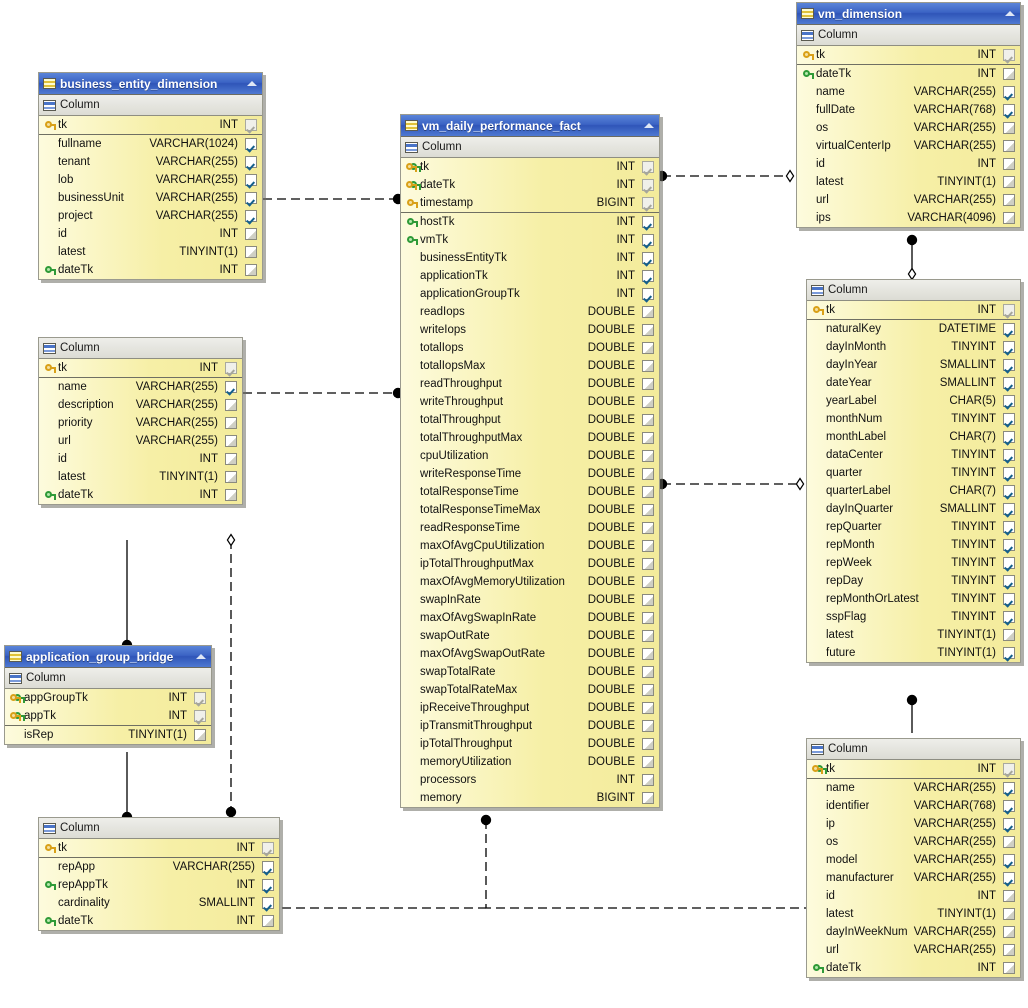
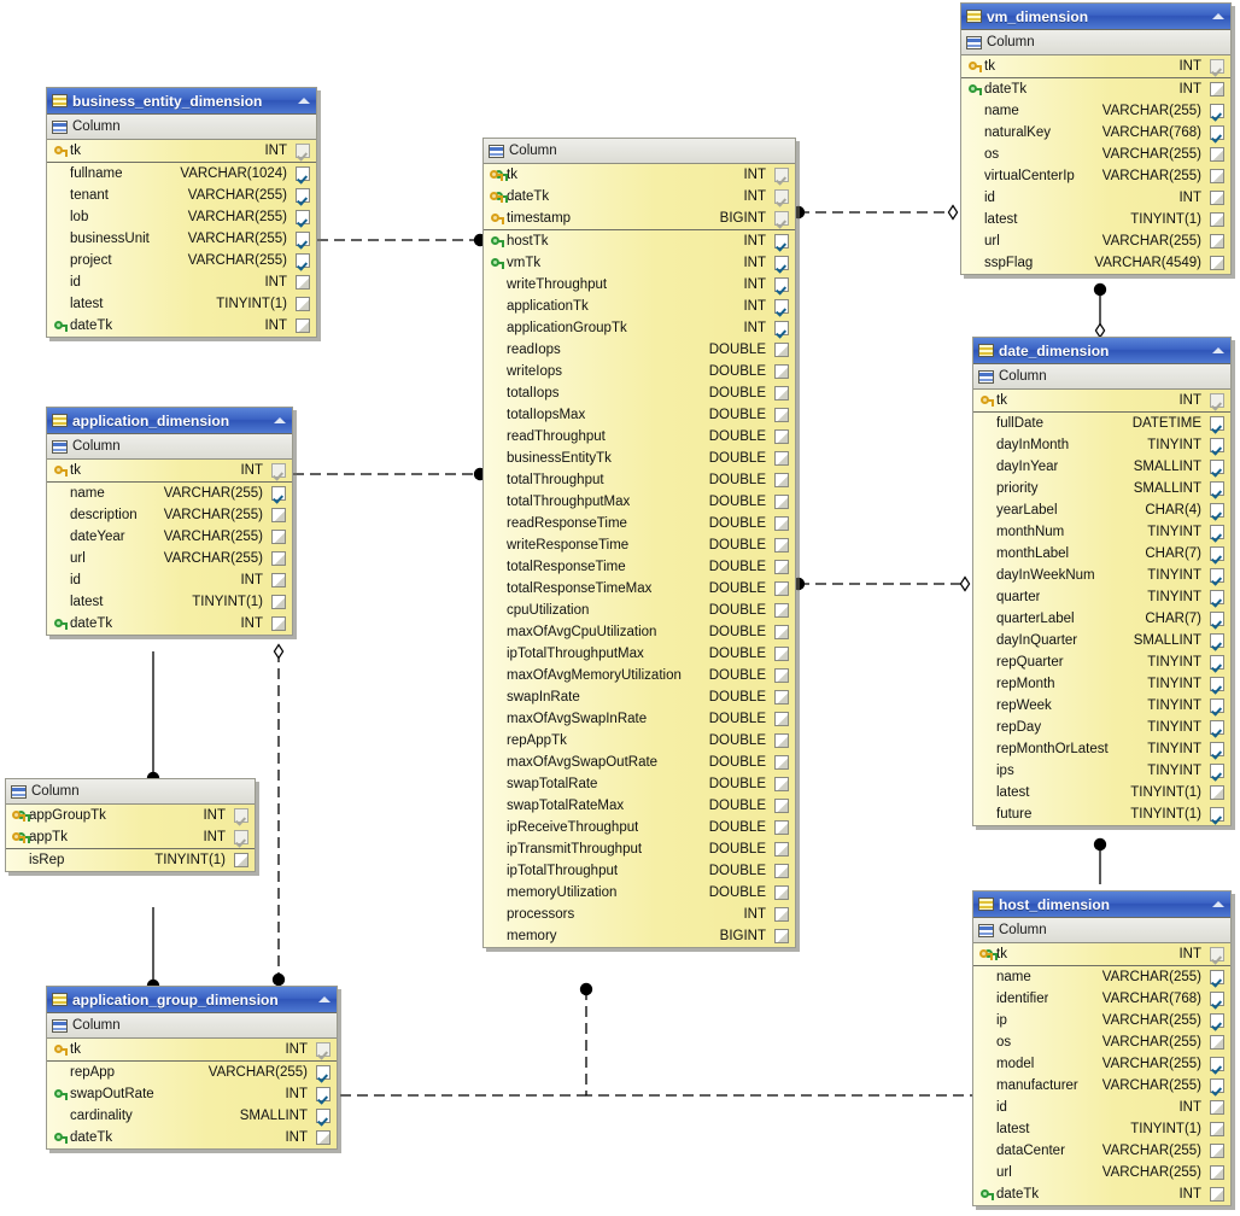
  business_entity_dimension
  Column
  tk
  INT
  fullname
  VARCHAR(1024)
  tenant
  VARCHAR(255)
  lob
  VARCHAR(255)
  businessUnit
  VARCHAR(255)
  project
  VARCHAR(255)
  id
  INT
  latest
  TINYINT(1)
  dateTk
  INT
+ application_dimension
  Column
  tk
  INT
  name
  VARCHAR(255)
  description
  VARCHAR(255)
- priority
+ dateYear
  VARCHAR(255)
  url
  VARCHAR(255)
  id
  INT
  latest
  TINYINT(1)
  dateTk
  INT
- application_group_bridge
  Column
  appGroupTk
  INT
  appTk
  INT
  isRep
  TINYINT(1)
+ application_group_dimension
  Column
  tk
  INT
  repApp
  VARCHAR(255)
- repAppTk
+ swapOutRate
  INT
  cardinality
  SMALLINT
  dateTk
  INT
- vm_daily_performance_fact
  Column
  tk
  INT
  dateTk
  INT
  timestamp
  BIGINT
  hostTk
  INT
  vmTk
  INT
- businessEntityTk
+ writeThroughput
  INT
  applicationTk
  INT
  applicationGroupTk
  INT
  readIops
  DOUBLE
  writeIops
  DOUBLE
  totalIops
  DOUBLE
  totalIopsMax
  DOUBLE
  readThroughput
  DOUBLE
- writeThroughput
+ businessEntityTk
  DOUBLE
  totalThroughput
  DOUBLE
  totalThroughputMax
  DOUBLE
- cpuUtilization
+ readResponseTime
  DOUBLE
  writeResponseTime
  DOUBLE
  totalResponseTime
  DOUBLE
  totalResponseTimeMax
  DOUBLE
- readResponseTime
+ cpuUtilization
  DOUBLE
  maxOfAvgCpuUtilization
  DOUBLE
  ipTotalThroughputMax
  DOUBLE
  maxOfAvgMemoryUtilization
  DOUBLE
  swapInRate
  DOUBLE
  maxOfAvgSwapInRate
  DOUBLE
- swapOutRate
+ repAppTk
  DOUBLE
  maxOfAvgSwapOutRate
  DOUBLE
  swapTotalRate
  DOUBLE
  swapTotalRateMax
  DOUBLE
  ipReceiveThroughput
  DOUBLE
  ipTransmitThroughput
  DOUBLE
  ipTotalThroughput
  DOUBLE
  memoryUtilization
  DOUBLE
  processors
  INT
  memory
  BIGINT
  vm_dimension
  Column
  tk
  INT
  dateTk
  INT
  name
  VARCHAR(255)
- fullDate
+ naturalKey
  VARCHAR(768)
  os
  VARCHAR(255)
  virtualCenterIp
  VARCHAR(255)
  id
  INT
  latest
  TINYINT(1)
  url
  VARCHAR(255)
- ips
+ sspFlag
- VARCHAR(4096)
+ VARCHAR(4549)
+ date_dimension
  Column
  tk
  INT
- naturalKey
+ fullDate
  DATETIME
  dayInMonth
  TINYINT
  dayInYear
  SMALLINT
- dateYear
+ priority
  SMALLINT
  yearLabel
- CHAR(5)
+ CHAR(4)
  monthNum
  TINYINT
  monthLabel
  CHAR(7)
- dataCenter
+ dayInWeekNum
  TINYINT
  quarter
  TINYINT
  quarterLabel
  CHAR(7)
  dayInQuarter
  SMALLINT
  repQuarter
  TINYINT
  repMonth
  TINYINT
  repWeek
  TINYINT
  repDay
  TINYINT
  repMonthOrLatest
  TINYINT
- sspFlag
+ ips
  TINYINT
  latest
  TINYINT(1)
  future
  TINYINT(1)
+ host_dimension
  Column
  tk
  INT
  name
  VARCHAR(255)
  identifier
  VARCHAR(768)
  ip
  VARCHAR(255)
  os
  VARCHAR(255)
  model
  VARCHAR(255)
  manufacturer
  VARCHAR(255)
  id
  INT
  latest
  TINYINT(1)
- dayInWeekNum
+ dataCenter
  VARCHAR(255)
  url
  VARCHAR(255)
  dateTk
  INT
